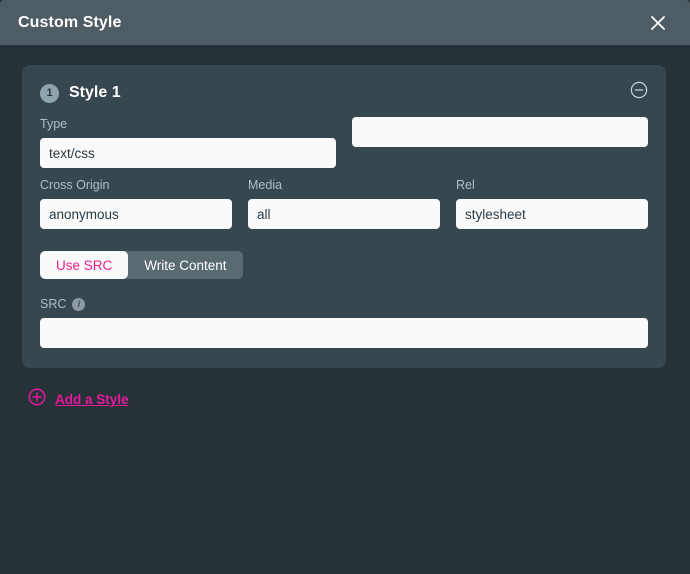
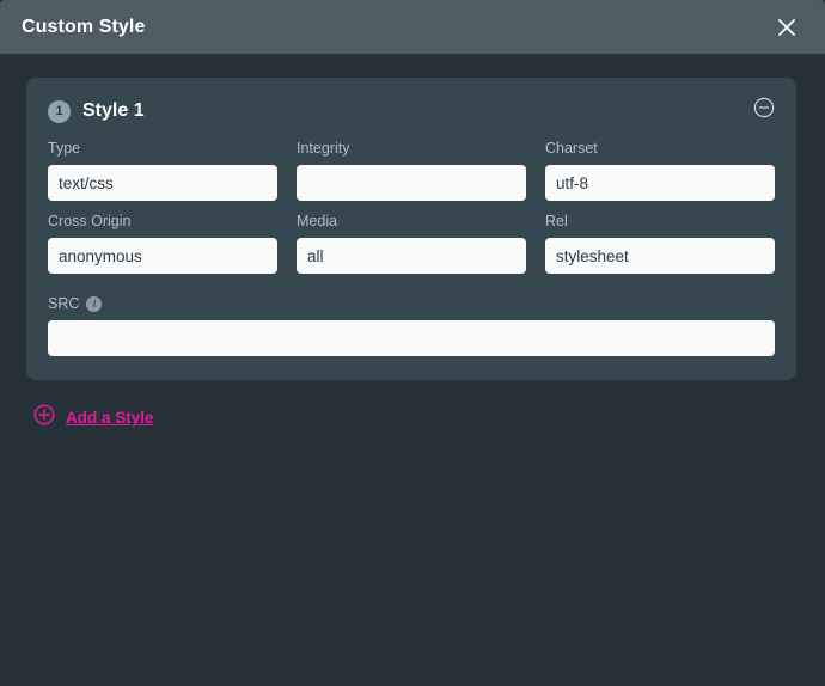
  Custom Style
  1
  Style 1
  Type
  text/css
+ Integrity
+ Charset
+ utf-8
  Cross Origin
  anonymous
  Media
  all
  Rel
  stylesheet
- Use SRC
- Write Content
  SRC
  i
  Add a Style
